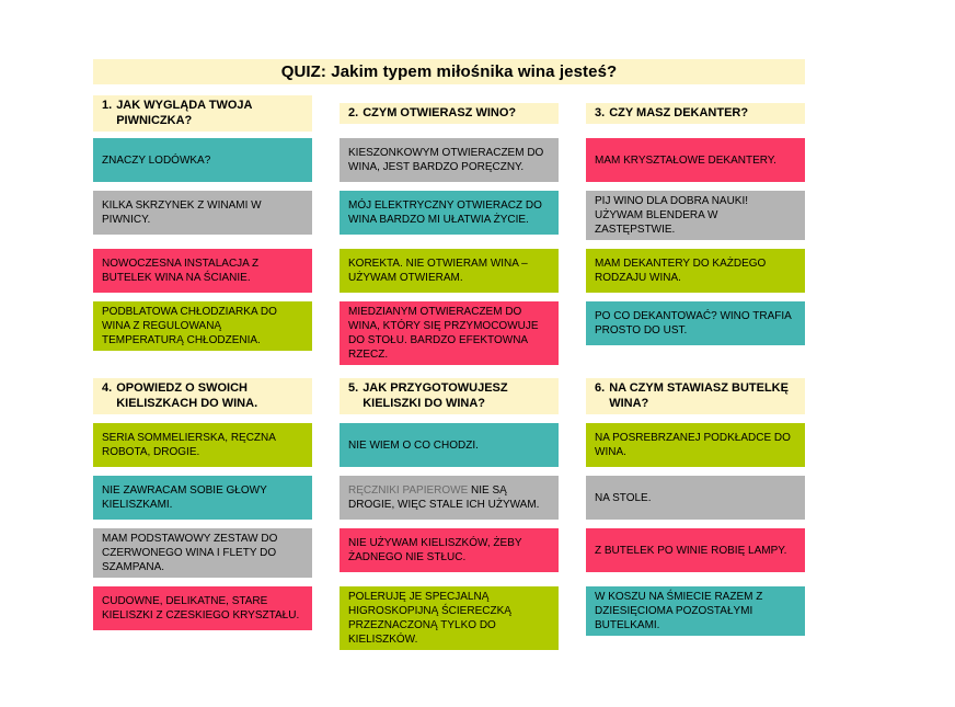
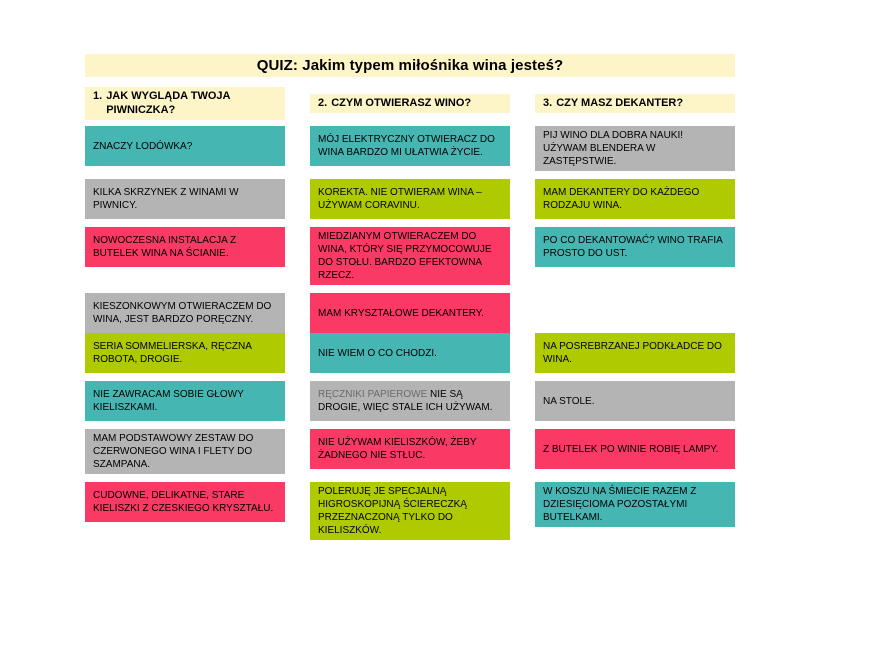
  QUIZ: Jakim typem miłośnika wina jesteś?
  1.
  JAK WYGLĄDA TWOJA PIWNICZKA?
  2.
  CZYM OTWIERASZ WINO?
  3.
  CZY MASZ DEKANTER?
  ZNACZY LODÓWKA?
  KILKA SKRZYNEK Z WINAMI W PIWNICY.
  NOWOCZESNA INSTALACJA Z BUTELEK WINA NA ŚCIANIE.
- PODBLATOWA CHŁODZIARKA DO WINA Z REGULOWANĄ TEMPERATURĄ CHŁODZENIA.
  KIESZONKOWYM OTWIERACZEM DO WINA, JEST BARDZO PORĘCZNY.
  MÓJ ELEKTRYCZNY OTWIERACZ DO WINA BARDZO MI UŁATWIA ŻYCIE.
- KOREKTA. NIE OTWIERAM WINA – UŻYWAM OTWIERAM.
+ KOREKTA. NIE OTWIERAM WINA – UŻYWAM CORAVINU.
  MIEDZIANYM OTWIERACZEM DO WINA, KTÓRY SIĘ PRZYMOCOWUJE DO STOŁU. BARDZO EFEKTOWNA RZECZ.
  MAM KRYSZTAŁOWE DEKANTERY.
  PIJ WINO DLA DOBRA NAUKI! UŻYWAM BLENDERA W ZASTĘPSTWIE.
  MAM DEKANTERY DO KAŻDEGO RODZAJU WINA.
  PO CO DEKANTOWAĆ? WINO TRAFIA PROSTO DO UST.
- 4.
- OPOWIEDZ O SWOICH KIELISZKACH DO WINA.
- 5.
- JAK PRZYGOTOWUJESZ KIELISZKI DO WINA?
- 6.
- NA CZYM STAWIASZ BUTELKĘ WINA?
  SERIA SOMMELIERSKA, RĘCZNA ROBOTA, DROGIE.
  NIE ZAWRACAM SOBIE GŁOWY KIELISZKAMI.
  MAM PODSTAWOWY ZESTAW DO CZERWONEGO WINA I FLETY DO SZAMPANA.
  CUDOWNE, DELIKATNE, STARE KIELISZKI Z CZESKIEGO KRYSZTAŁU.
  NIE WIEM O CO CHODZI.
  RĘCZNIKI PAPIEROWE NIE SĄ DROGIE, WIĘC STALE ICH UŻYWAM.
  NIE UŻYWAM KIELISZKÓW, ŻEBY ŻADNEGO NIE STŁUC.
  POLERUJĘ JE SPECJALNĄ HIGROSKOPIJNĄ ŚCIERECZKĄ PRZEZNACZONĄ TYLKO DO KIELISZKÓW.
  NA POSREBRZANEJ PODKŁADCE DO WINA.
  NA STOLE.
  Z BUTELEK PO WINIE ROBIĘ LAMPY.
  W KOSZU NA ŚMIECIE RAZEM Z DZIESIĘCIOMA POZOSTAŁYMI BUTELKAMI.
